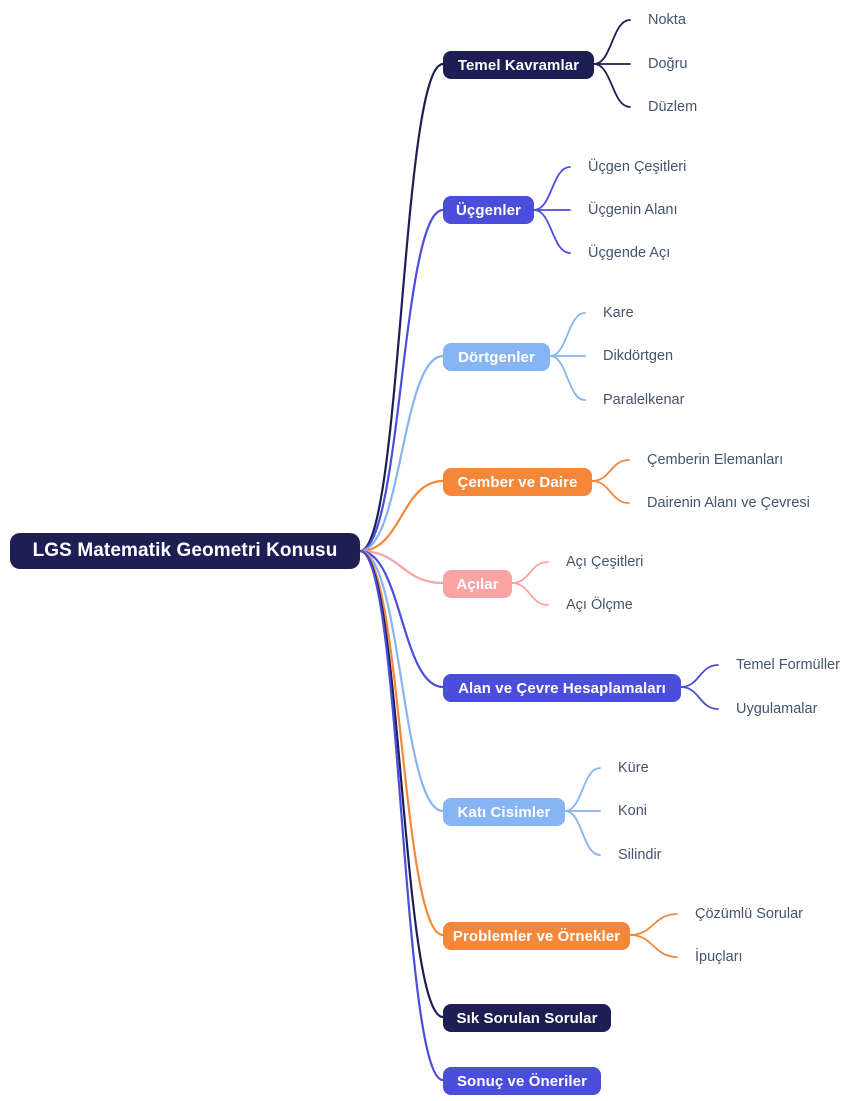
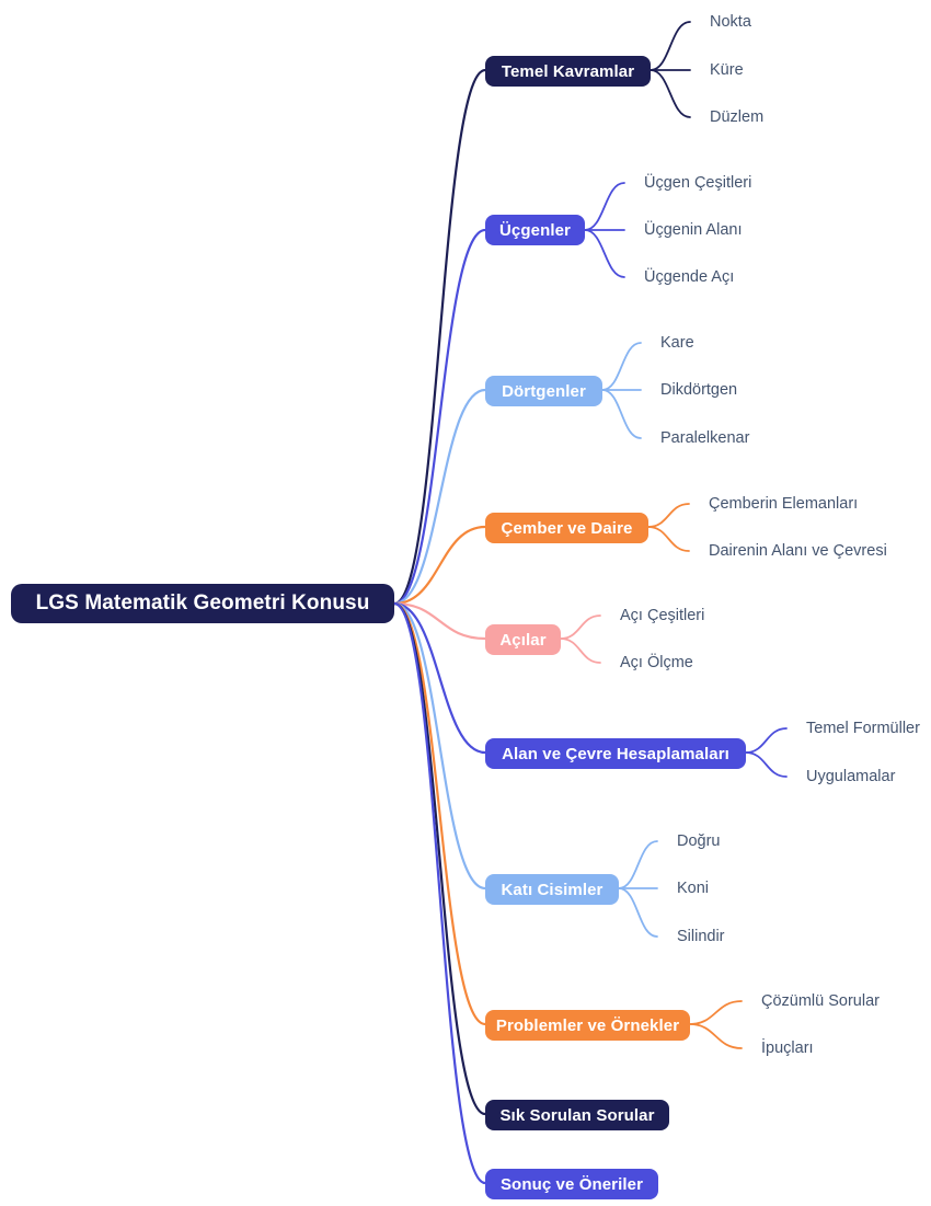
  LGS Matematik Geometri Konusu
  Temel Kavramlar
  Nokta
- Doğru
+ Küre
  Düzlem
  Üçgenler
  Üçgen Çeşitleri
  Üçgenin Alanı
  Üçgende Açı
  Dörtgenler
  Kare
  Dikdörtgen
  Paralelkenar
  Çember ve Daire
  Çemberin Elemanları
  Dairenin Alanı ve Çevresi
  Açılar
  Açı Çeşitleri
  Açı Ölçme
  Alan ve Çevre Hesaplamaları
  Temel Formüller
  Uygulamalar
  Katı Cisimler
- Küre
+ Doğru
  Koni
  Silindir
  Problemler ve Örnekler
  Çözümlü Sorular
  İpuçları
  Sık Sorulan Sorular
  Sonuç ve Öneriler
